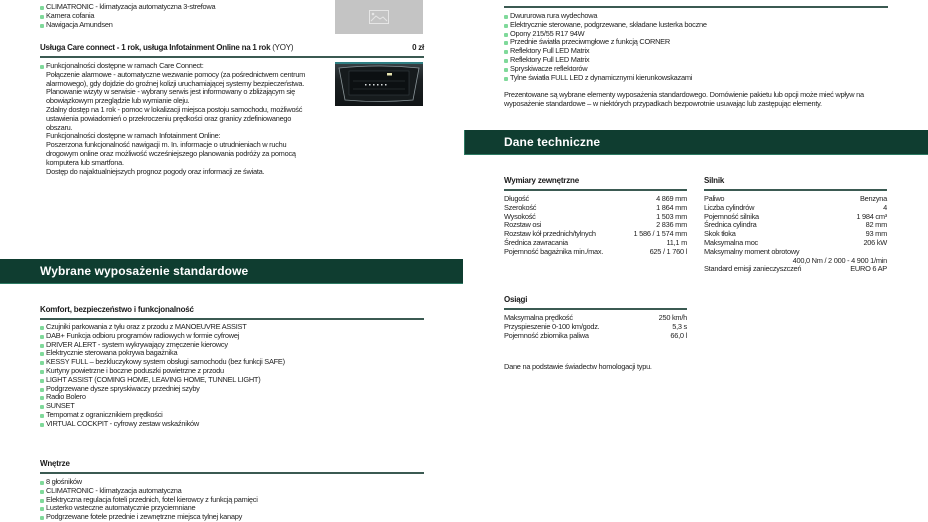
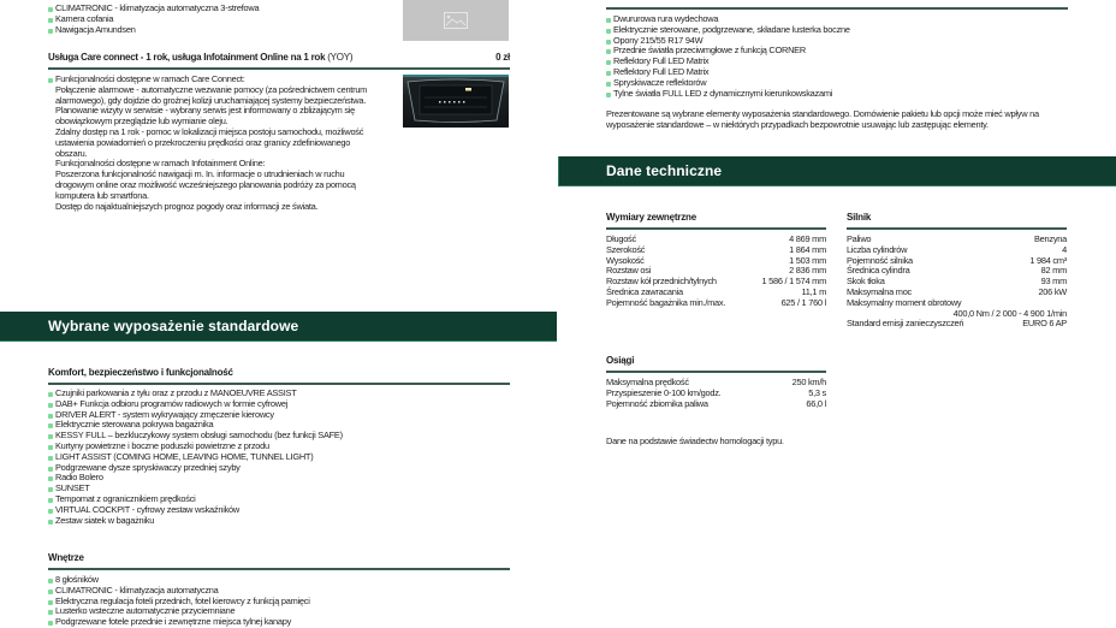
  CLIMATRONIC - klimatyzacja automatyczna 3-strefowa
  Kamera cofania
  Nawigacja Amundsen
  Usługa Care connect - 1 rok, usługa Infotainment Online na 1 rok (YOY)
  0 zł
  Funkcjonalności dostępne w ramach Care Connect:
  Połączenie alarmowe - automatyczne wezwanie pomocy (za pośrednictwem centrum
  alarmowego), gdy dojdzie do groźnej kolizji uruchamiającej systemy bezpieczeństwa.
  Planowanie wizyty w serwisie - wybrany serwis jest informowany o zbliżającym się
  obowiązkowym przeglądzie lub wymianie oleju.
  Zdalny dostęp na 1 rok - pomoc w lokalizacji miejsca postoju samochodu, możliwość
  ustawienia powiadomień o przekroczeniu prędkości oraz granicy zdefiniowanego
  obszaru.
  Funkcjonalności dostępne w ramach Infotainment Online:
  Poszerzona funkcjonalność nawigacji m. In. informacje o utrudnieniach w ruchu
  drogowym online oraz możliwość wcześniejszego planowania podróży za pomocą
  komputera lub smartfona.
  Dostęp do najaktualniejszych prognoz pogody oraz informacji ze świata.
  Wybrane wyposażenie standardowe
  Komfort, bezpieczeństwo i funkcjonalność
  Czujniki parkowania z tyłu oraz z przodu z MANOEUVRE ASSIST
  DAB+ Funkcja odbioru programów radiowych w formie cyfrowej
  DRIVER ALERT - system wykrywający zmęczenie kierowcy
  Elektrycznie sterowana pokrywa bagażnika
  KESSY FULL – bezkluczykowy system obsługi samochodu (bez funkcji SAFE)
  Kurtyny powietrzne i boczne poduszki powietrzne z przodu
  LIGHT ASSIST (COMING HOME, LEAVING HOME, TUNNEL LIGHT)
  Podgrzewane dysze spryskiwaczy przedniej szyby
  Radio Bolero
  SUNSET
  Tempomat z ogranicznikiem prędkości
  VIRTUAL COCKPIT - cyfrowy zestaw wskaźników
+ Zestaw siatek w bagażniku
  Wnętrze
  8 głośników
  CLIMATRONIC - klimatyzacja automatyczna
  Elektryczna regulacja foteli przednich, fotel kierowcy z funkcją pamięci
  Lusterko wsteczne automatycznie przyciemniane
  Podgrzewane fotele przednie i zewnętrzne miejsca tylnej kanapy
  Dwururowa rura wydechowa
  Elektrycznie sterowane, podgrzewane, składane lusterka boczne
  Opony 215/55 R17 94W
  Przednie światła przeciwmgłowe z funkcją CORNER
  Reflektory Full LED Matrix
  Reflektory Full LED Matrix
  Spryskiwacze reflektorów
  Tylne światła FULL LED z dynamicznymi kierunkowskazami
  Prezentowane są wybrane elementy wyposażenia standardowego. Domówienie pakietu lub opcji może mieć wpływ na
  wyposażenie standardowe – w niektórych przypadkach bezpowrotnie usuwając lub zastępując elementy.
  Dane techniczne
  Wymiary zewnętrzne
  Długość	4 869 mm
  Szerokość	1 864 mm
  Wysokość	1 503 mm
  Rozstaw osi	2 836 mm
  Rozstaw kół przednich/tylnych	1 586 / 1 574 mm
  Średnica zawracania	11,1 m
  Pojemność bagażnika min./max.	625 / 1 760 l
  Silnik
  Paliwo	Benzyna
  Liczba cylindrów	4
  Pojemność silnika	1 984 cm³
  Średnica cylindra	82 mm
  Skok tłoka	93 mm
  Maksymalna moc	206 kW
  Maksymalny moment obrotowy
  400,0 Nm / 2 000 - 4 900 1/min
  Standard emisji zanieczyszczeń	EURO 6 AP
  Osiągi
  Maksymalna prędkość	250 km/h
  Przyspieszenie 0-100 km/godz.	5,3 s
  Pojemność zbiornika paliwa	66,0 l
  Dane na podstawie świadectw homologacji typu.
